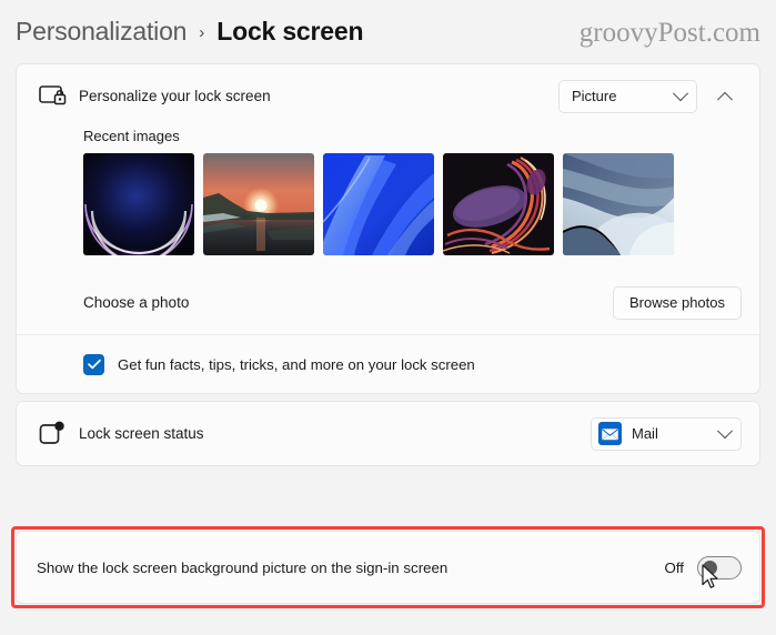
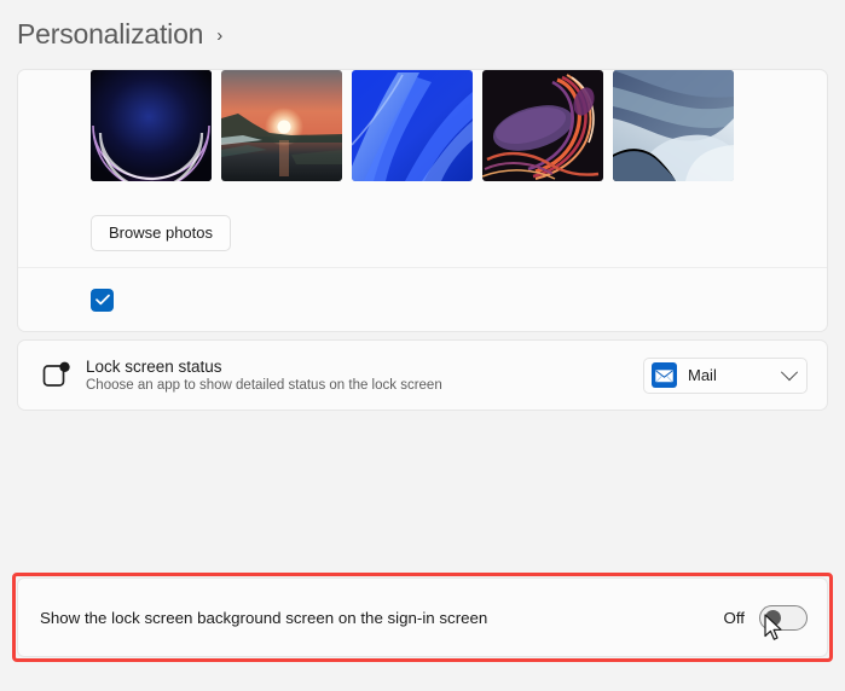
  Personalization
  ›
- Lock screen
- groovyPost.com
- Personalize your lock screen
- Picture
- Recent images
- Choose a photo
  Browse photos
- Get fun facts, tips, tricks, and more on your lock screen
  Lock screen status
+ Choose an app to show detailed status on the lock screen
  Mail
- Show the lock screen background picture on the sign-in screen
+ Show the lock screen background screen on the sign-in screen
  Off
